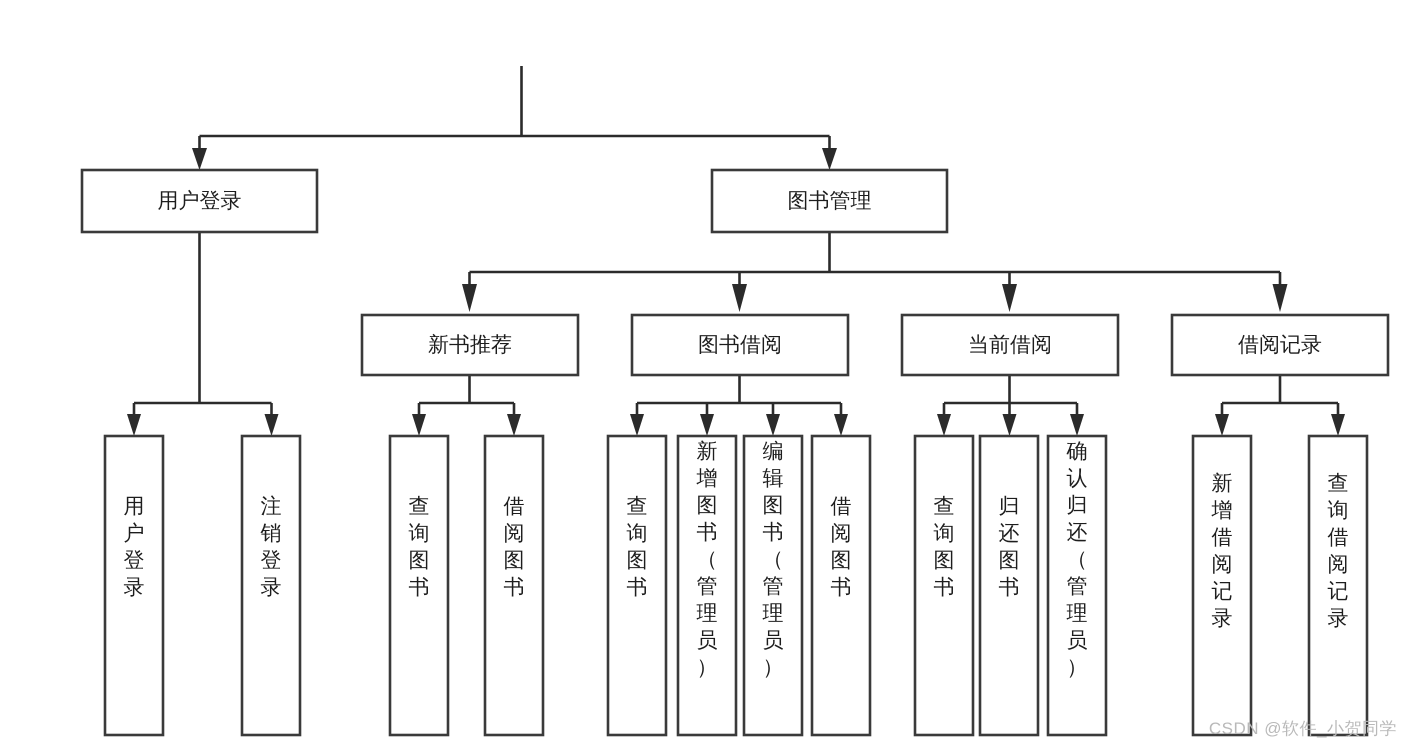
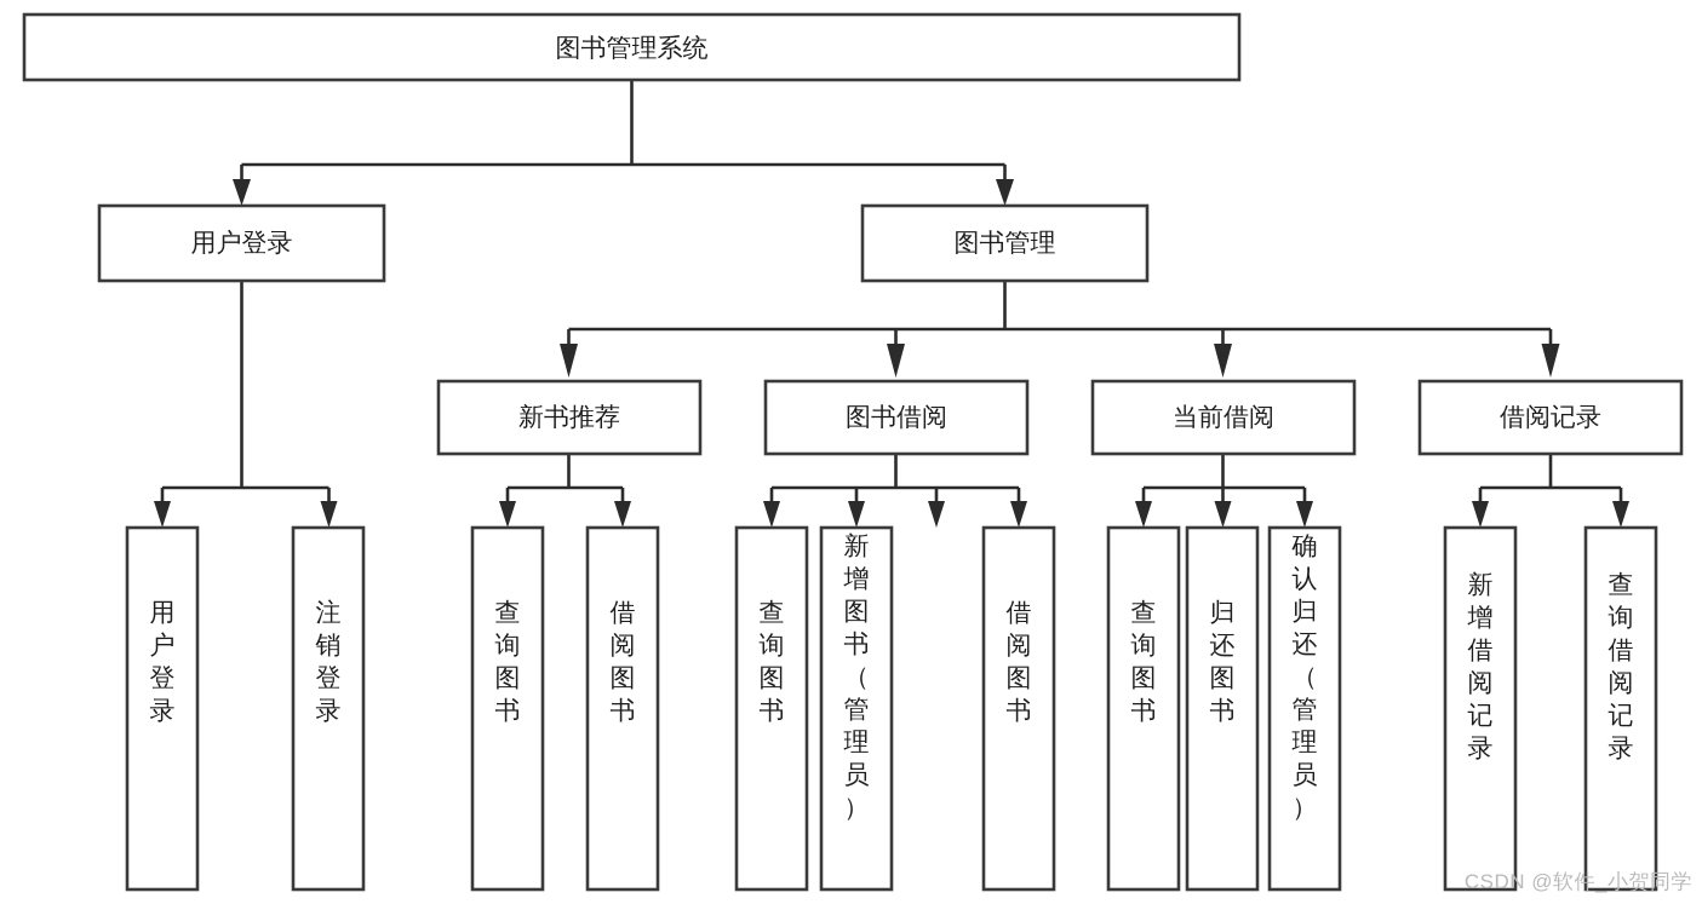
+ 图书管理系统
  用户登录
  图书管理
  新书推荐
  图书借阅
  当前借阅
  借阅记录
  用户登录
  注销登录
  查询图书
  借阅图书
  查询图书
  新增图书（管理员）
- 编辑图书（管理员）
  借阅图书
  查询图书
  归还图书
  确认归还（管理员）
  新增借阅记录
  查询借阅记录
  CSDN @软件_小贺同学
